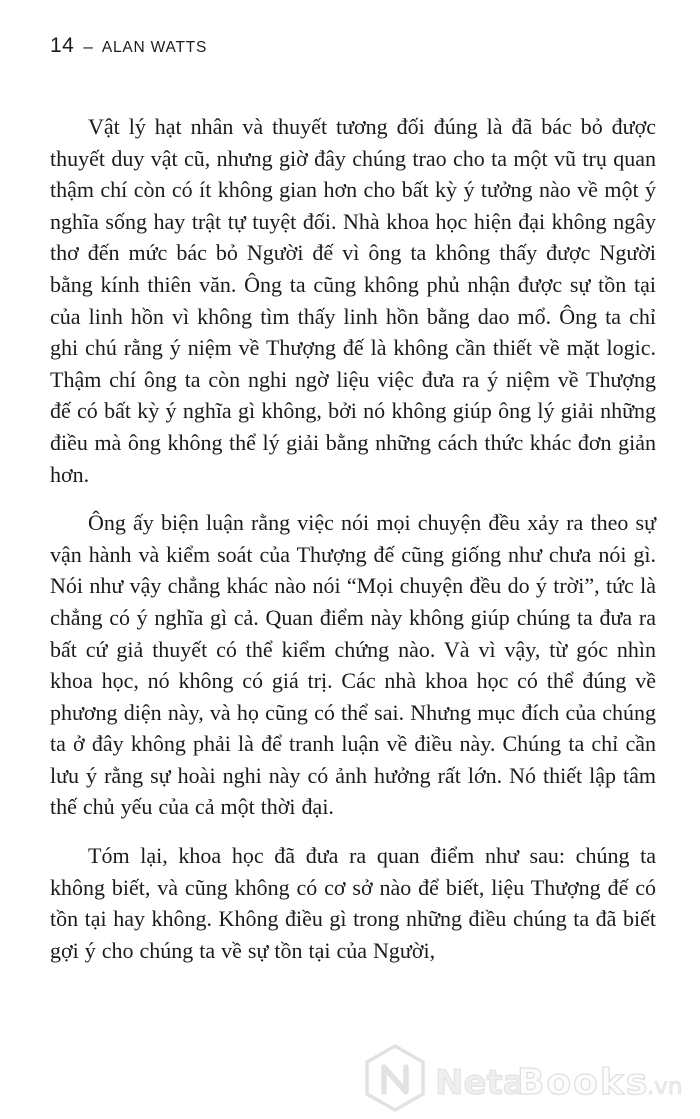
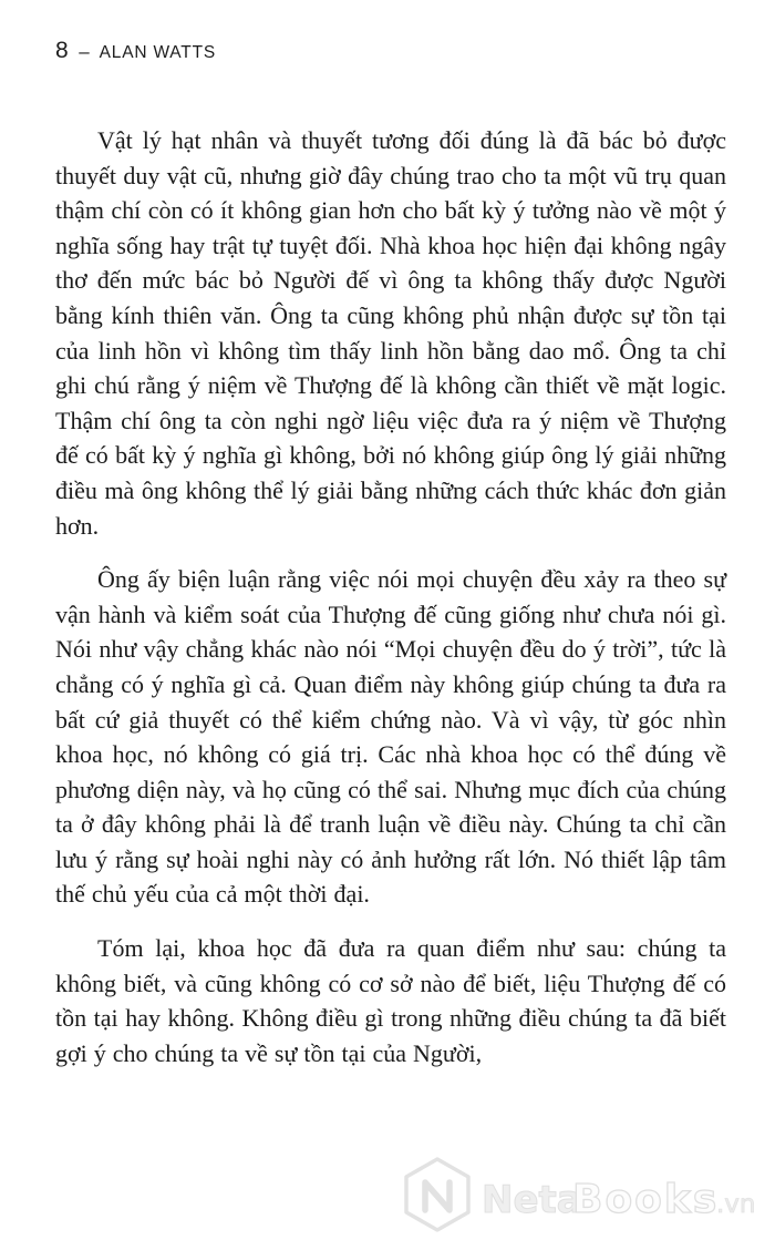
- 14
+ 8
  –
  ALAN WATTS
  Vật lý hạt nhân và thuyết tương đối đúng là đã bác bỏ được thuyết duy vật cũ, nhưng giờ đây chúng trao cho ta một vũ trụ quan thậm chí còn có ít không gian hơn cho bất kỳ ý tưởng nào về một ý nghĩa sống hay trật tự tuyệt đối. Nhà khoa học hiện đại không ngây thơ đến mức bác bỏ Người đế vì ông ta không thấy được Người bằng kính thiên văn. Ông ta cũng không phủ nhận được sự tồn tại của linh hồn vì không tìm thấy linh hồn bằng dao mổ. Ông ta chỉ ghi chú rằng ý niệm về Thượng đế là không cần thiết về mặt logic. Thậm chí ông ta còn nghi ngờ liệu việc đưa ra ý niệm về Thượng đế có bất kỳ ý nghĩa gì không, bởi nó không giúp ông lý giải những điều mà ông không thể lý giải bằng những cách thức khác đơn giản hơn.
  Ông ấy biện luận rằng việc nói mọi chuyện đều xảy ra theo sự vận hành và kiểm soát của Thượng đế cũng giống như chưa nói gì. Nói như vậy chẳng khác nào nói “Mọi chuyện đều do ý trời”, tức là chẳng có ý nghĩa gì cả. Quan điểm này không giúp chúng ta đưa ra bất cứ giả thuyết có thể kiểm chứng nào. Và vì vậy, từ góc nhìn khoa học, nó không có giá trị. Các nhà khoa học có thể đúng về phương diện này, và họ cũng có thể sai. Nhưng mục đích của chúng ta ở đây không phải là để tranh luận về điều này. Chúng ta chỉ cần lưu ý rằng sự hoài nghi này có ảnh hưởng rất lớn. Nó thiết lập tâm thế chủ yếu của cả một thời đại.
  Tóm lại, khoa học đã đưa ra quan điểm như sau: chúng ta không biết, và cũng không có cơ sở nào để biết, liệu Thượng đế có tồn tại hay không. Không điều gì trong những điều chúng ta đã biết gợi ý cho chúng ta về sự tồn tại của Người,
  Neta
  Books
  .vn
